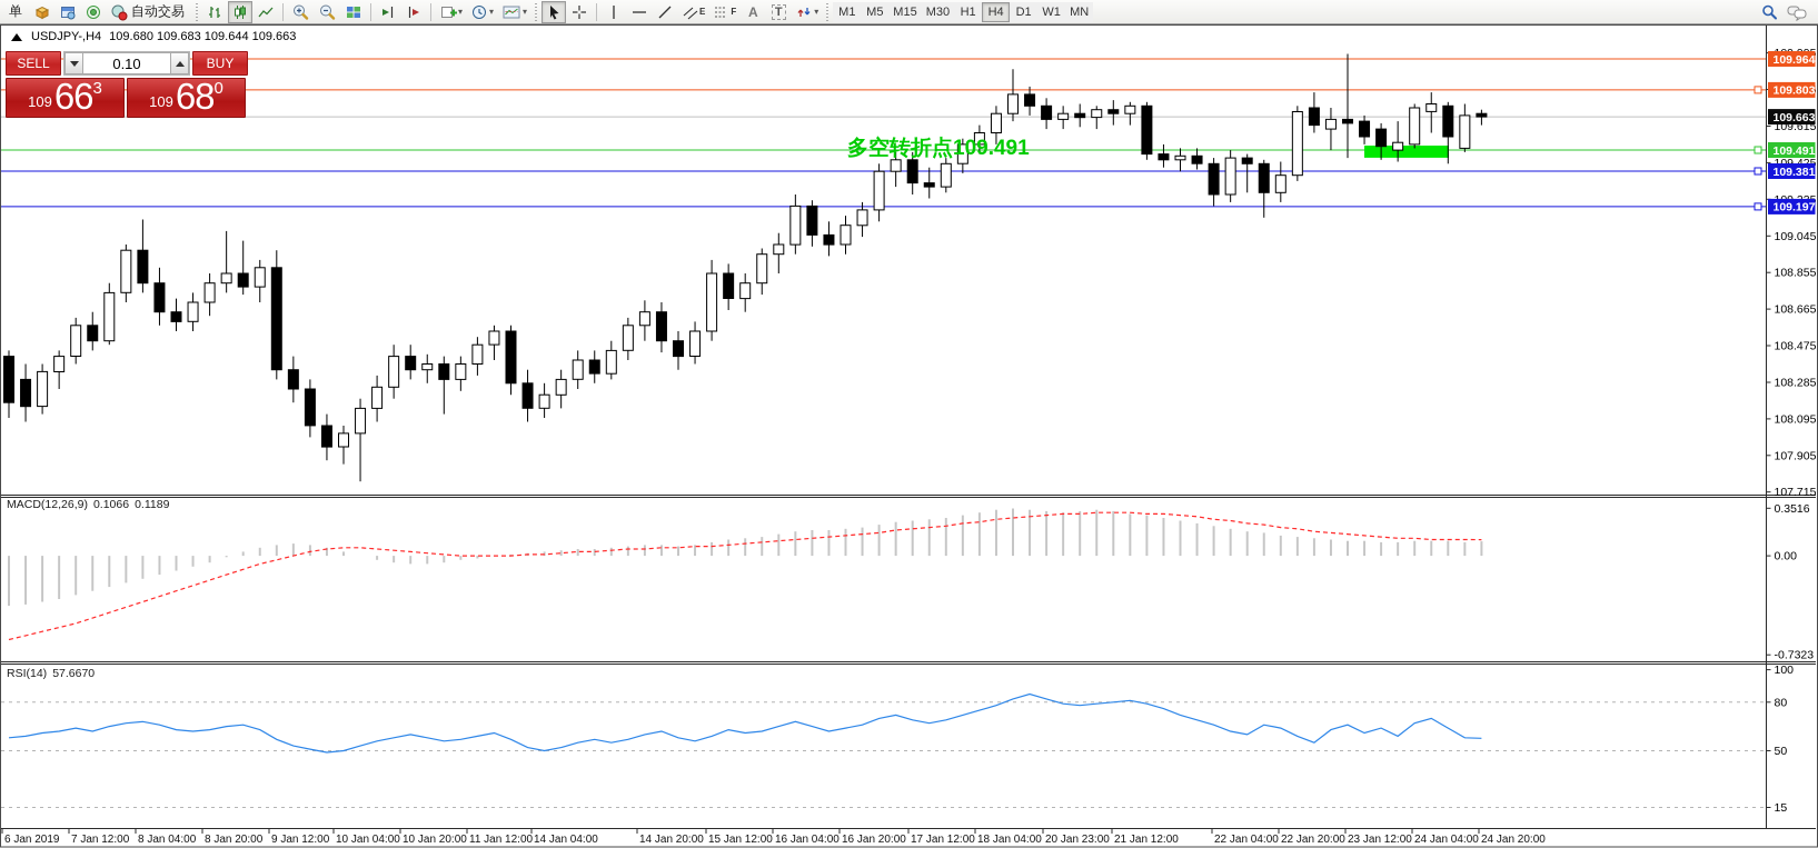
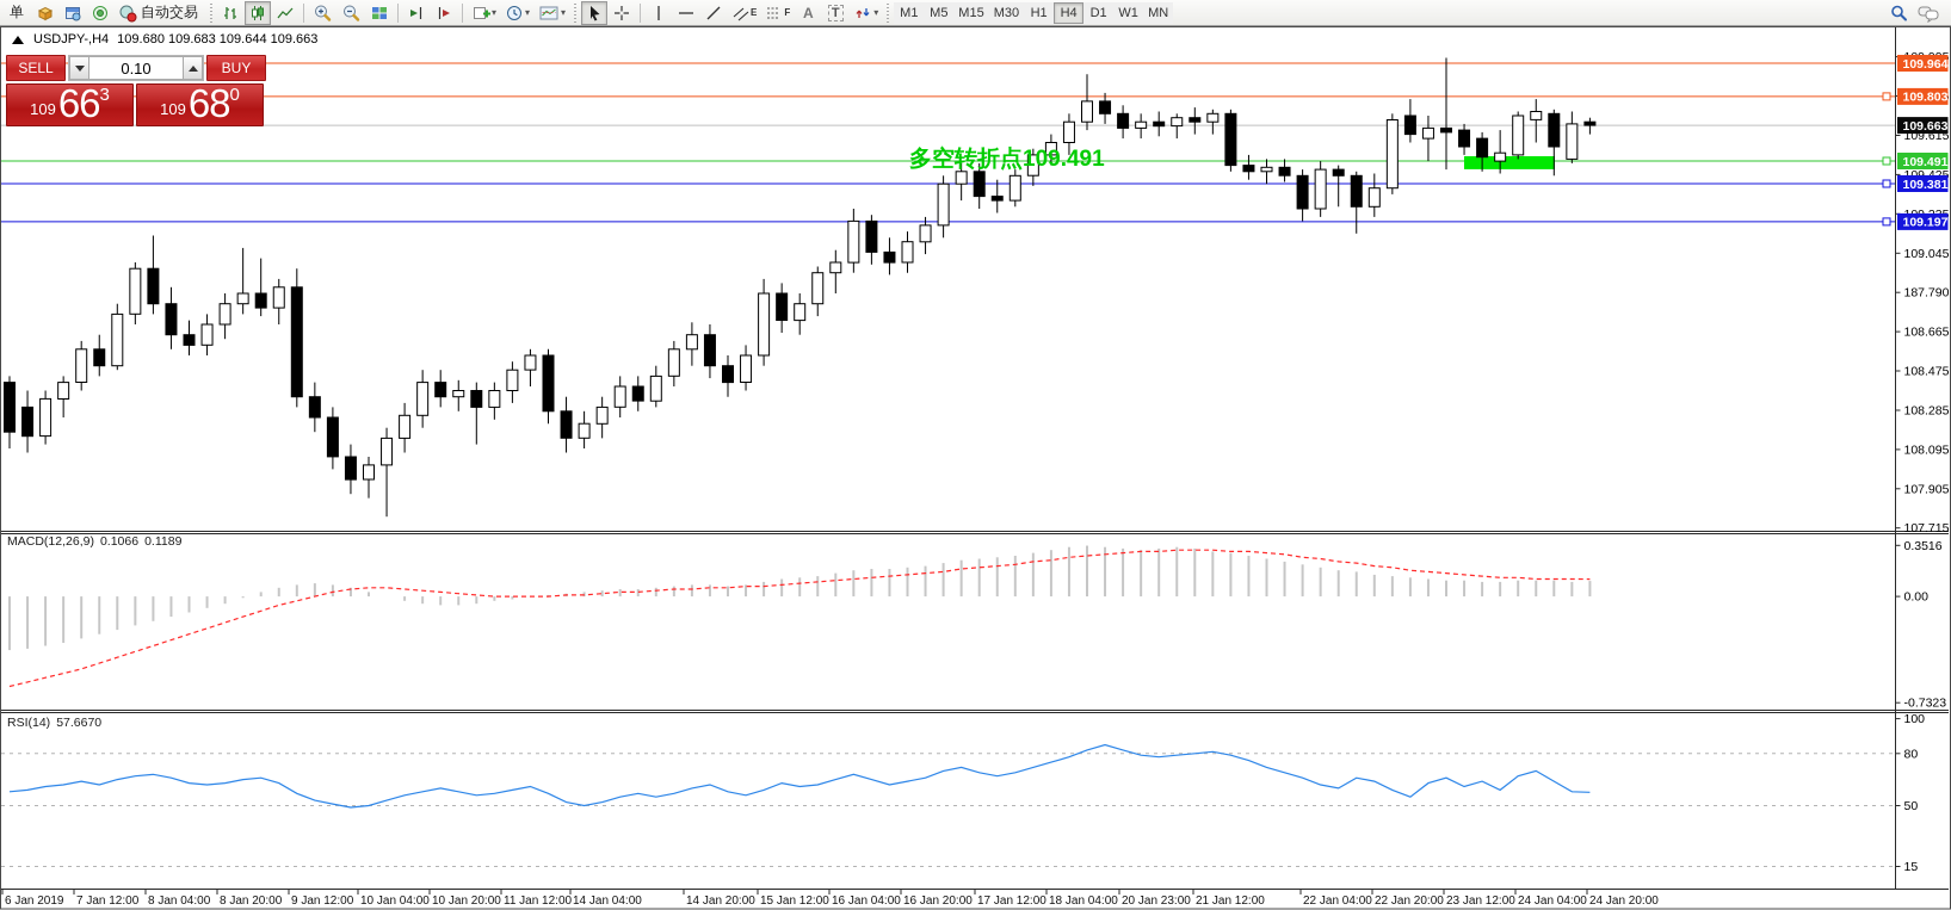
  单
  自动交易
  ▾
  ▾
  ▾
  E
  F
  A
  T
  ▾
  M1
  M5
  M15
  M30
  H1
  H4
  D1
  W1
  MN
  多空转折点109.491
  109.615
  109.425
  109.045
- 108.855
+ 187.790
  108.665
  108.475
  108.285
  108.095
  107.905
  107.715
  0.3516
  0.00
  -0.7323
  100
  80
  50
  15
  109.964
  109.803
  109.491
  109.381
  109.197
  109.663
  6 Jan 2019
  7 Jan 12:00
  8 Jan 04:00
  8 Jan 20:00
  9 Jan 12:00
  10 Jan 04:00
  10 Jan 20:00
  11 Jan 12:00
  14 Jan 04:00
  14 Jan 20:00
  15 Jan 12:00
  16 Jan 04:00
  16 Jan 20:00
  17 Jan 12:00
  18 Jan 04:00
  20 Jan 23:00
  21 Jan 12:00
  22 Jan 04:00
  22 Jan 20:00
  23 Jan 12:00
  24 Jan 04:00
  24 Jan 20:00
  USDJPY-,H4
  109.680 109.683 109.644 109.663
  SELL
  0.10
  BUY
  109
  66
  3
  109
  68
  0
  MACD(12,26,9) 0.1066 0.1189
  RSI(14) 57.6670
